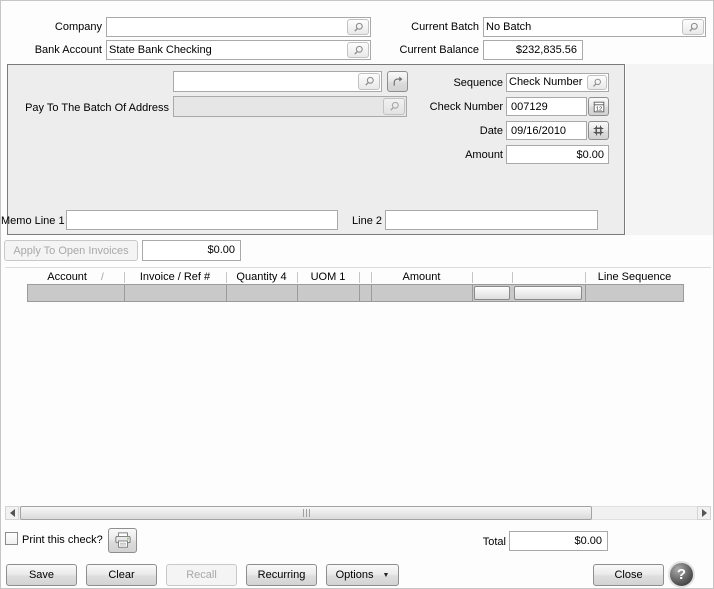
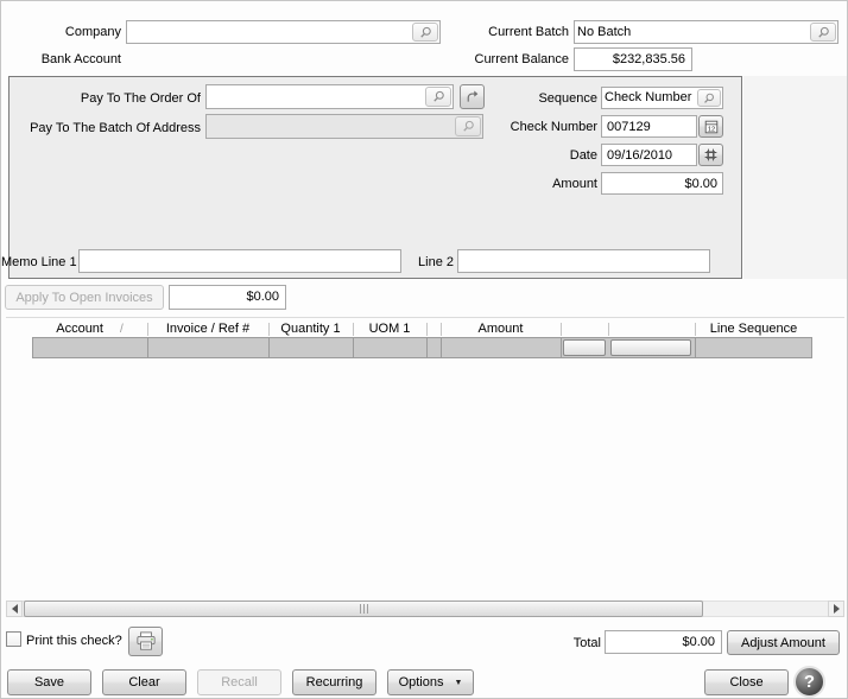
  Company
  Current Batch
  No Batch
  Bank Account
- State Bank Checking
  Current Balance
  $232,835.56
+ Pay To The Order Of
  Pay To The Batch Of Address
  Sequence
  Check Number
  Check Number
  007129
  Date
  09/16/2010
  Amount
  $0.00
  Memo Line 1
  Line 2
  Apply To Open Invoices
  $0.00
  Account /
  Invoice / Ref #
- Quantity 4
+ Quantity 1
  UOM 1
  Amount
  Line Sequence
  Print this check?
  Total
  $0.00
+ Adjust Amount
  Save
  Clear
  Recall
  Recurring
  Options
  Close
  ?
